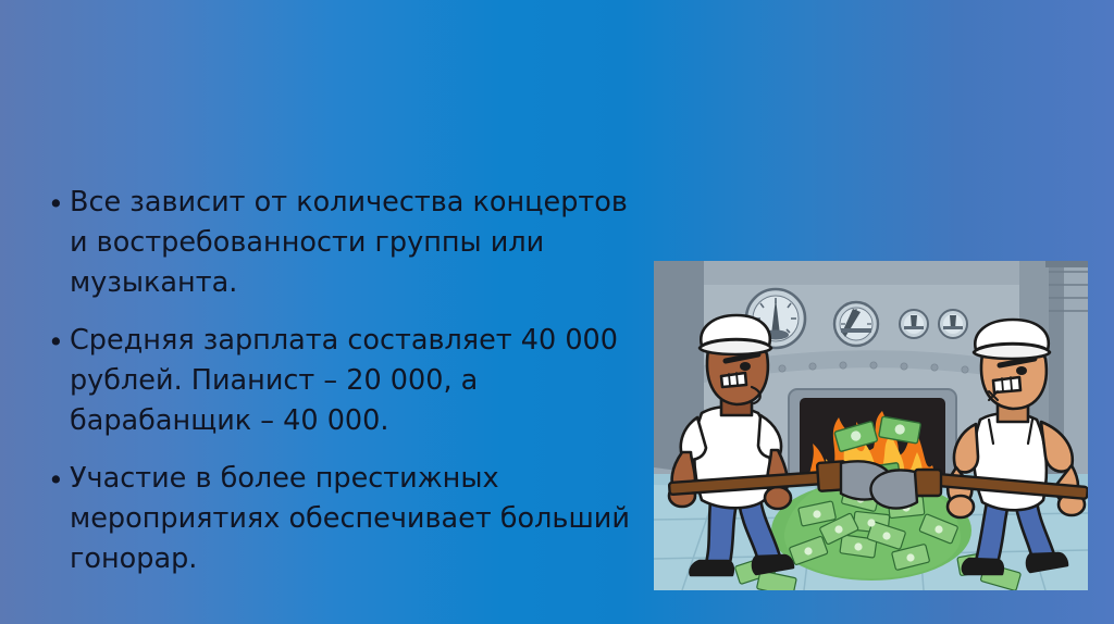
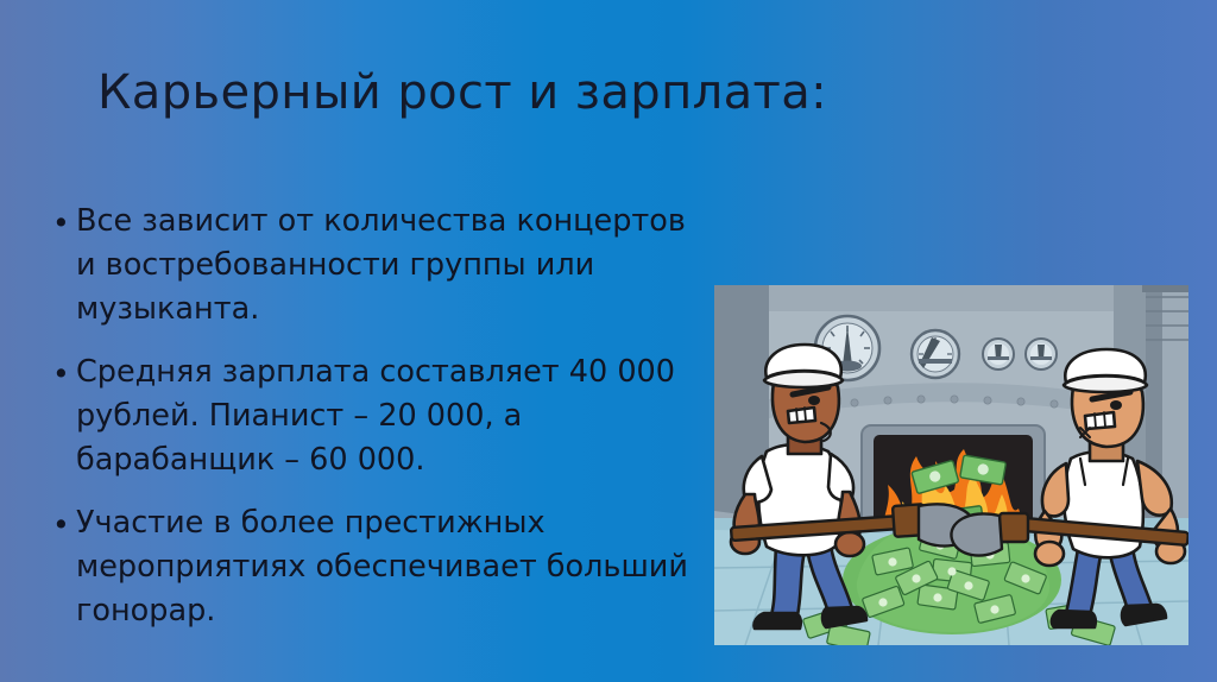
+ Карьерный рост и зарплата:
  •
  Все зависит от количества концертов и востребованности группы или музыканта.
  •
- Средняя зарплата составляет 40 000 рублей. Пианист – 20 000, а барабанщик – 40 000.
+ Средняя зарплата составляет 40 000 рублей. Пианист – 20 000, а барабанщик – 60 000.
  •
  Участие в более престижных мероприятиях обеспечивает больший гонорар.
